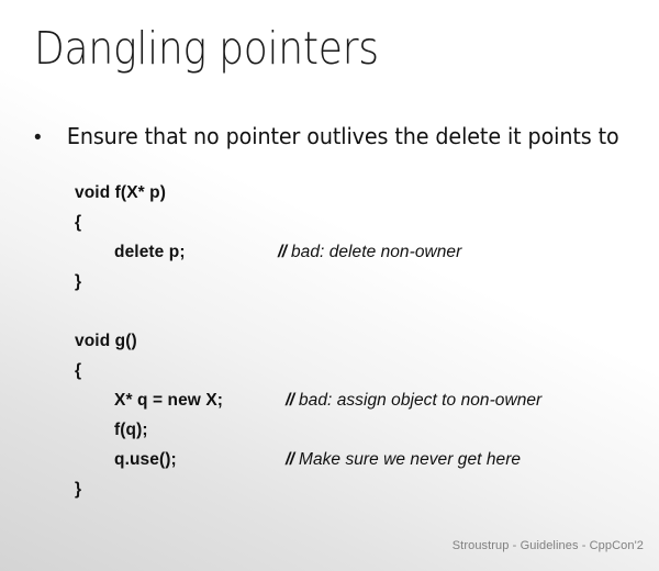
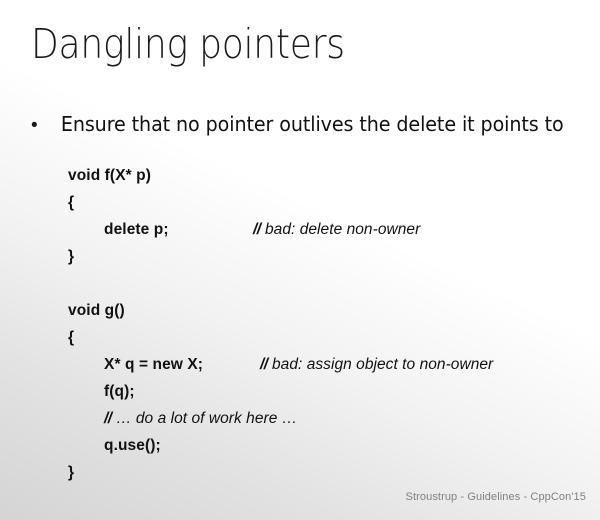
  Dangling pointers
  •
  Ensure that no pointer outlives the delete it points to
  void f(X* p)
  {
  delete p;
  // bad: delete non-owner
  }
  void g()
  {
  X* q = new X;
  // bad: assign object to non-owner
  f(q);
+ // … do a lot of work here …
  q.use();
- // Make sure we never get here
  }
- Stroustrup - Guidelines - CppCon'2
+ Stroustrup - Guidelines - CppCon'15
